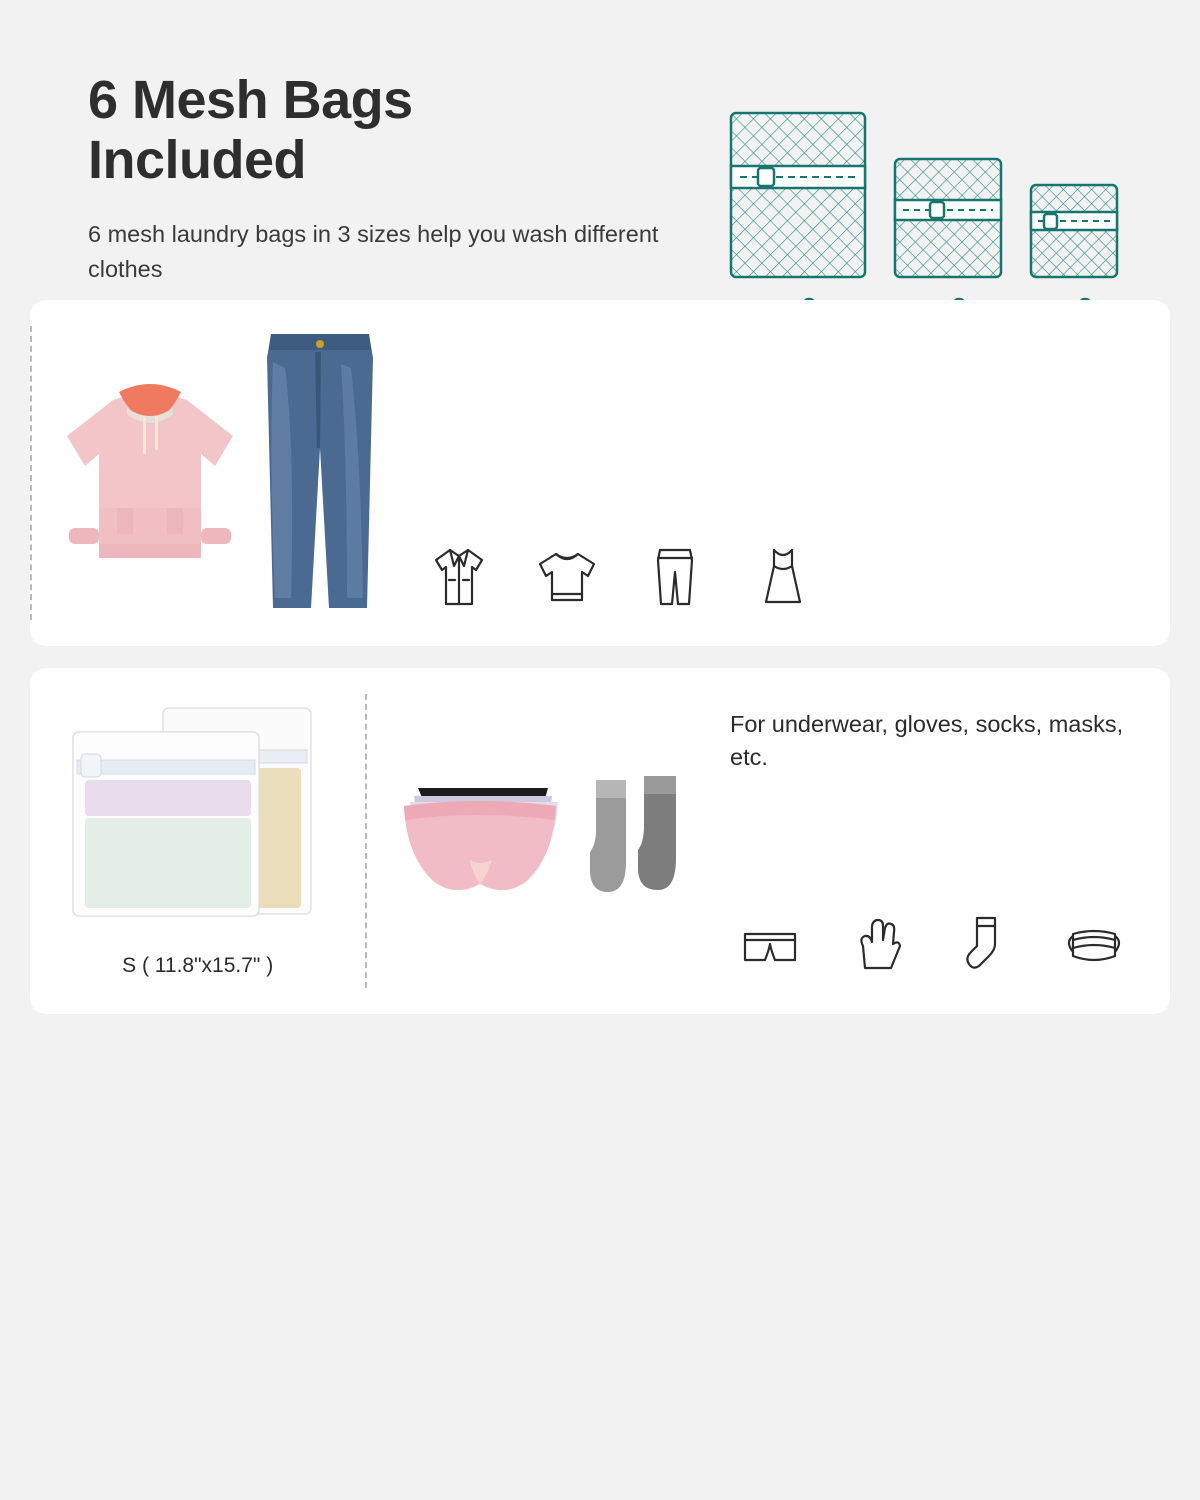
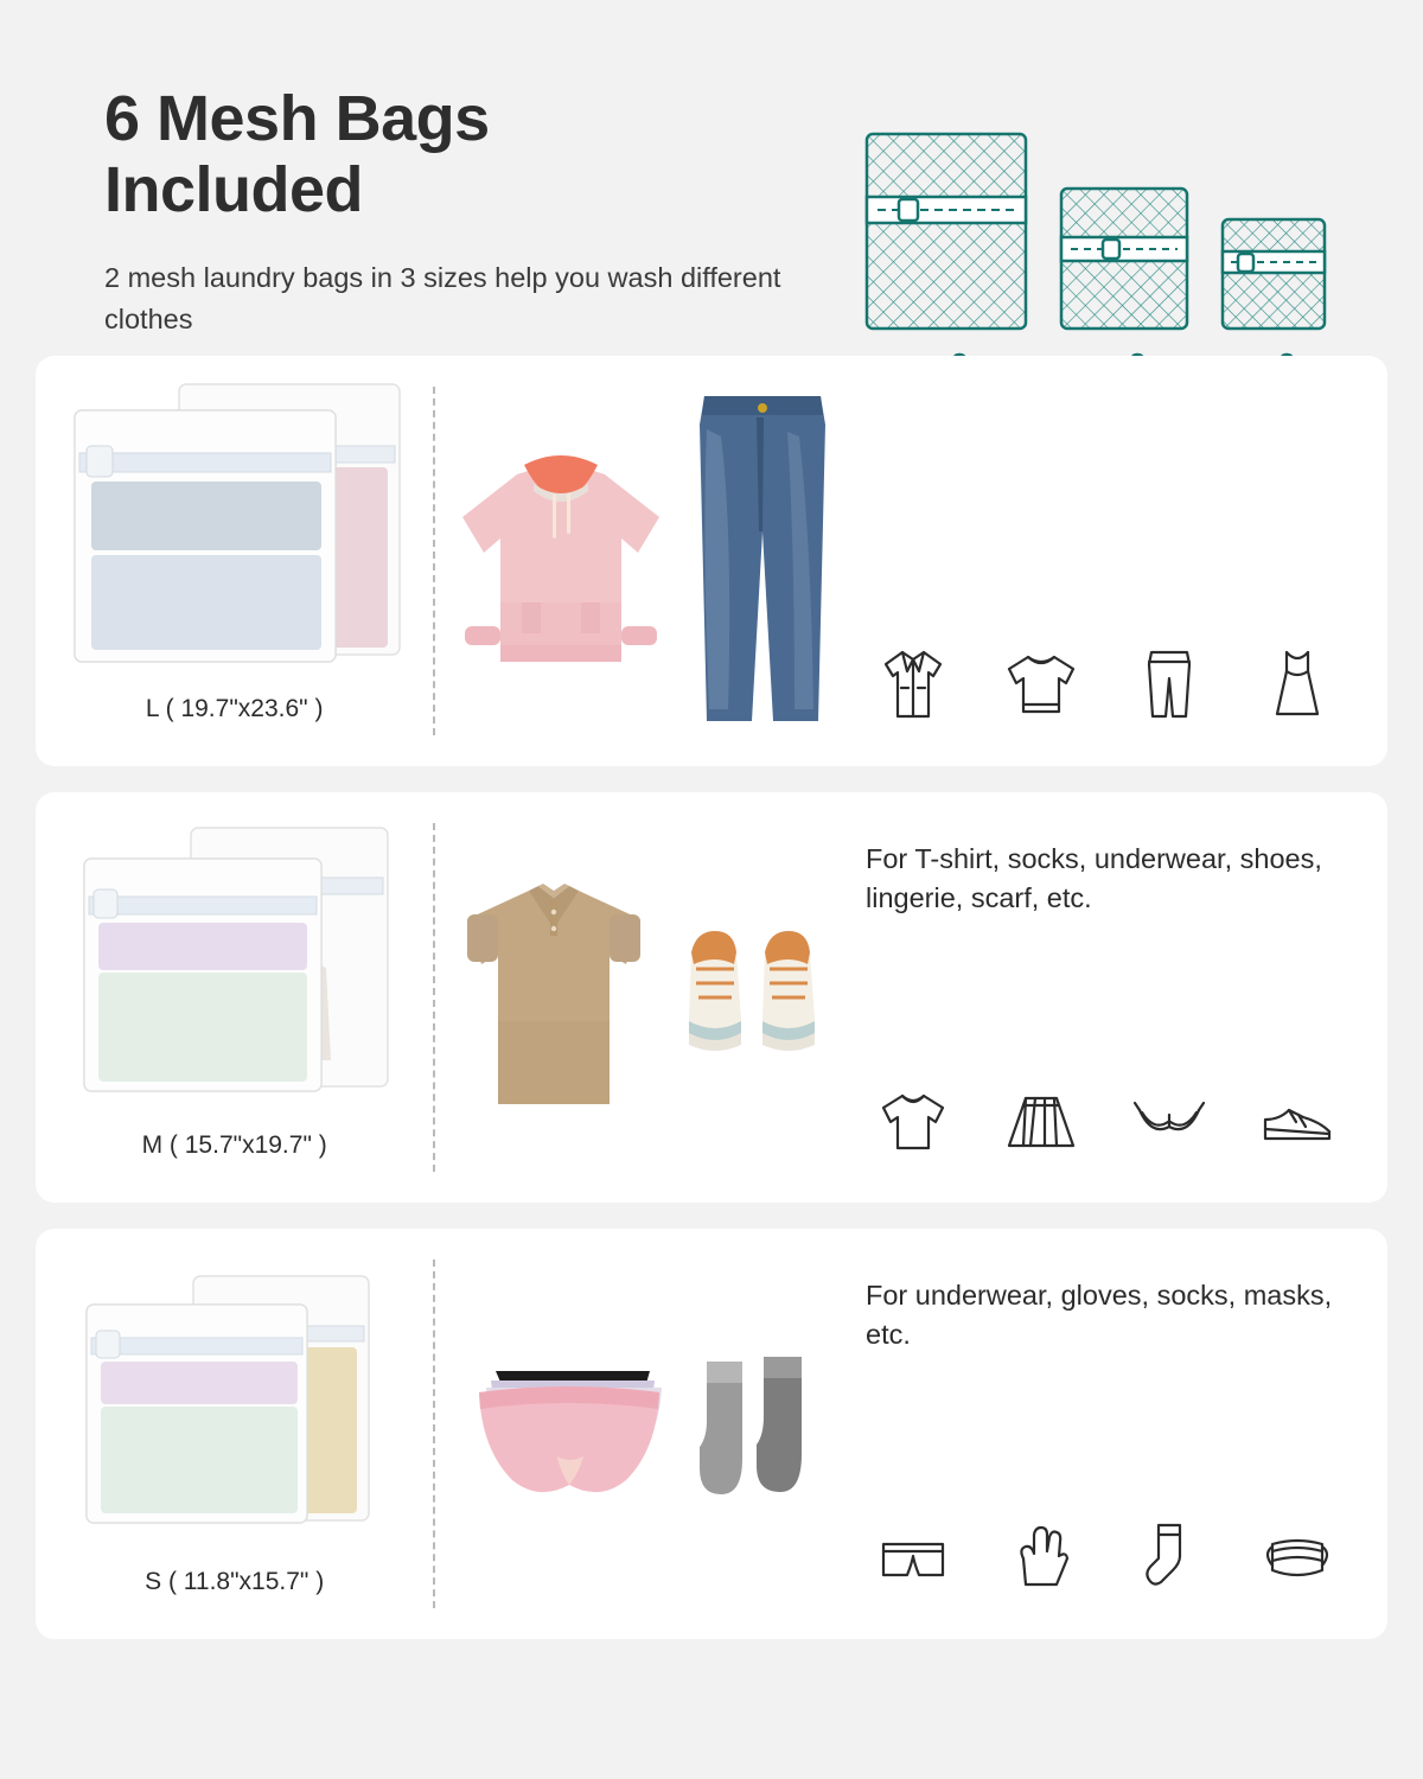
  6 Mesh Bags
  Included
- 6 mesh laundry bags in 3 sizes help you wash different clothes
+ 2 mesh laundry bags in 3 sizes help you wash different clothes
+ L ( 19.7"x23.6" )
+ M ( 15.7"x19.7" )
+ For T-shirt, socks, underwear, shoes, lingerie, scarf, etc.
  S ( 11.8"x15.7" )
  For underwear, gloves, socks, masks, etc.
